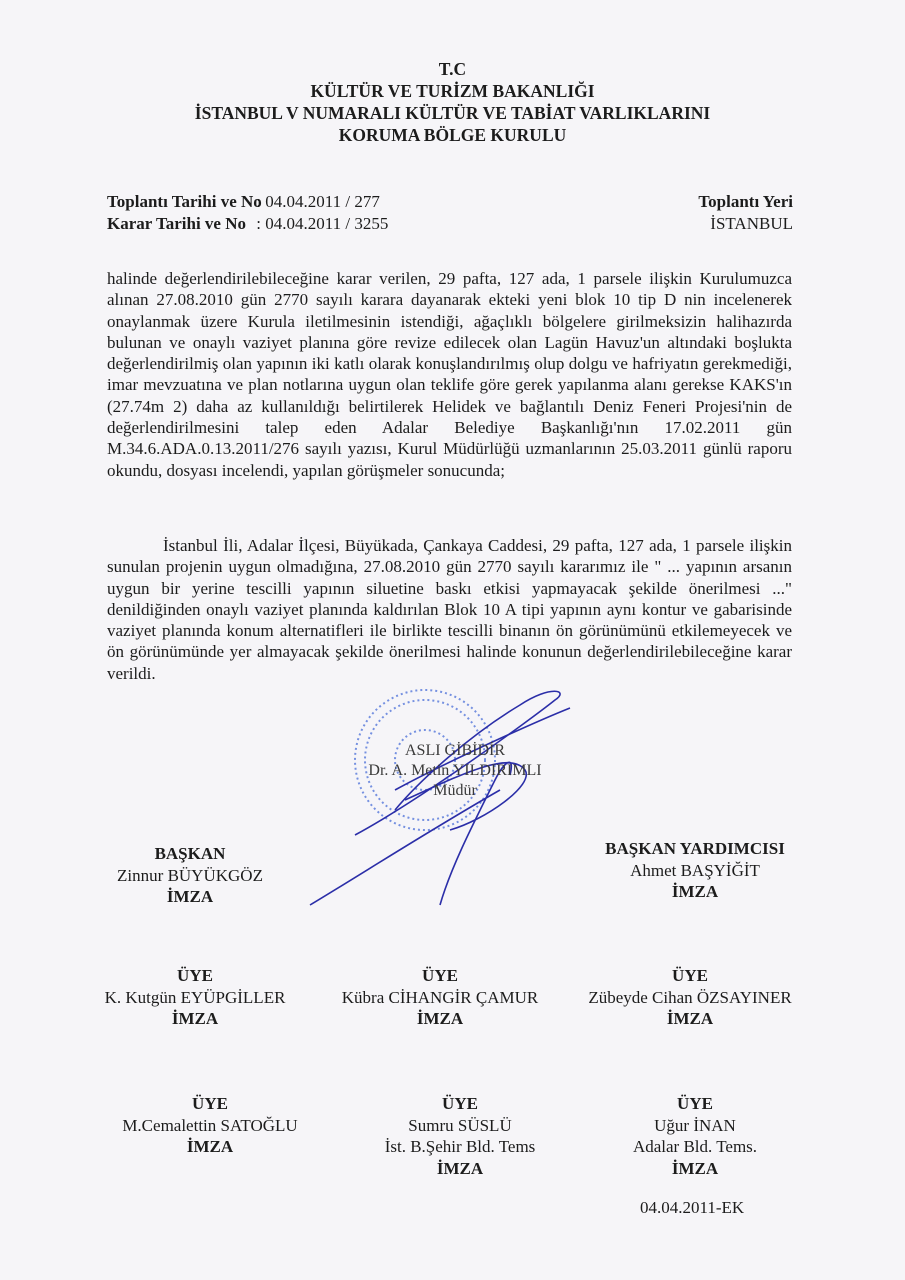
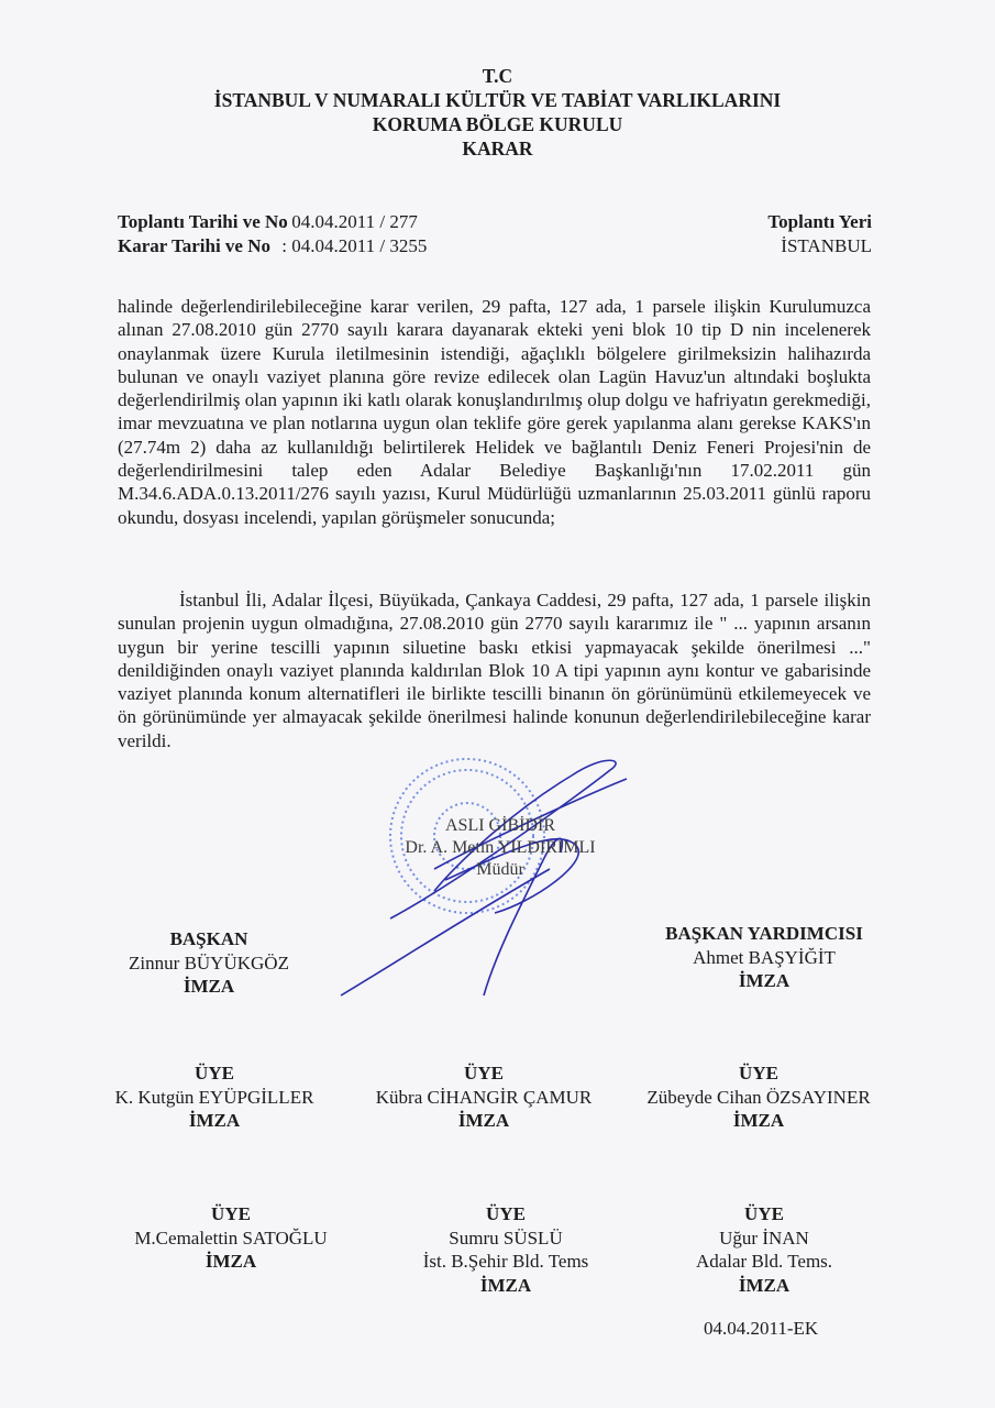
  T.C
- KÜLTÜR VE TURİZM BAKANLIĞI
  İSTANBUL V NUMARALI KÜLTÜR VE TABİAT VARLIKLARINI
  KORUMA BÖLGE KURULU
+ KARAR
  Toplantı Tarihi ve N : 04.04.2011 / 277
  Karar Tarihi ve No : 04.04.2011 / 3255
  Toplantı Yeri
  İSTANBUL
  halinde değerlendirilebileceğine karar verilen, 29 pafta, 127 ada, 1 parsele ilişkin Kurulumuzca alınan 27.08.2010 gün 2770 sayılı karara dayanarak ekteki yeni blok 10 tip D nin incelenerek onaylanmak üzere Kurula iletilmesinin istendiği, ağaçlıklı bölgelere girilmeksizin halihazırda bulunan ve onaylı vaziyet planına göre revize edilecek olan Lagün Havuz'un altındaki boşlukta değerlendirilmiş olan yapının iki katlı olarak konuşlandırılmış olup dolgu ve hafriyatın gerekmediği, imar mevzuatına ve plan notlarına uygun olan teklife göre gerek yapılanma alanı gerekse KAKS'ın (27.74m 2) daha az kullanıldığı belirtilerek Helidek ve bağlantılı Deniz Feneri Projesi'nin de değerlendirilmesini talep eden Adalar Belediye Başkanlığı'nın 17.02.2011 gün M.34.6.ADA.0.13.2011/276 sayılı yazısı, Kurul Müdürlüğü uzmanlarının 25.03.2011 günlü raporu okundu, dosyası incelendi, yapılan görüşmeler sonucunda;
  İstanbul İli, Adalar İlçesi, Büyükada, Çankaya Caddesi, 29 pafta, 127 ada, 1 parsele ilişkin sunulan projenin uygun olmadığına, 27.08.2010 gün 2770 sayılı kararımız ile " ... yapının arsanın uygun bir yerine tescilli yapının siluetine baskı etkisi yapmayacak şekilde önerilmesi ..." denildiğinden onaylı vaziyet planında kaldırılan Blok 10 A tipi yapının aynı kontur ve gabarisinde vaziyet planında konum alternatifleri ile birlikte tescilli binanın ön görünümünü etkilemeyecek ve ön görünümünde yer almayacak şekilde önerilmesi halinde konunun değerlendirilebileceğine karar verildi.
  ASLI GİBİDİR
  Dr. A. Metin YILDIRIMLI
  Müdür
  BAŞKAN
  Zinnur BÜYÜKGÖZ
  İMZA
  BAŞKAN YARDIMCISI
  Ahmet BAŞYİĞİT
  İMZA
  ÜYE
  K. Kutgün EYÜPGİLLER
  İMZA
  ÜYE
  Kübra CİHANGİR ÇAMUR
  İMZA
  ÜYE
  Zübeyde Cihan ÖZSAYINER
  İMZA
  ÜYE
  M.Cemalettin SATOĞLU
  İMZA
  ÜYE
  Sumru SÜSLÜ
  İst. B.Şehir Bld. Tems
  İMZA
  ÜYE
  Uğur İNAN
  Adalar Bld. Tems.
  İMZA
  04.04.2011-EK
